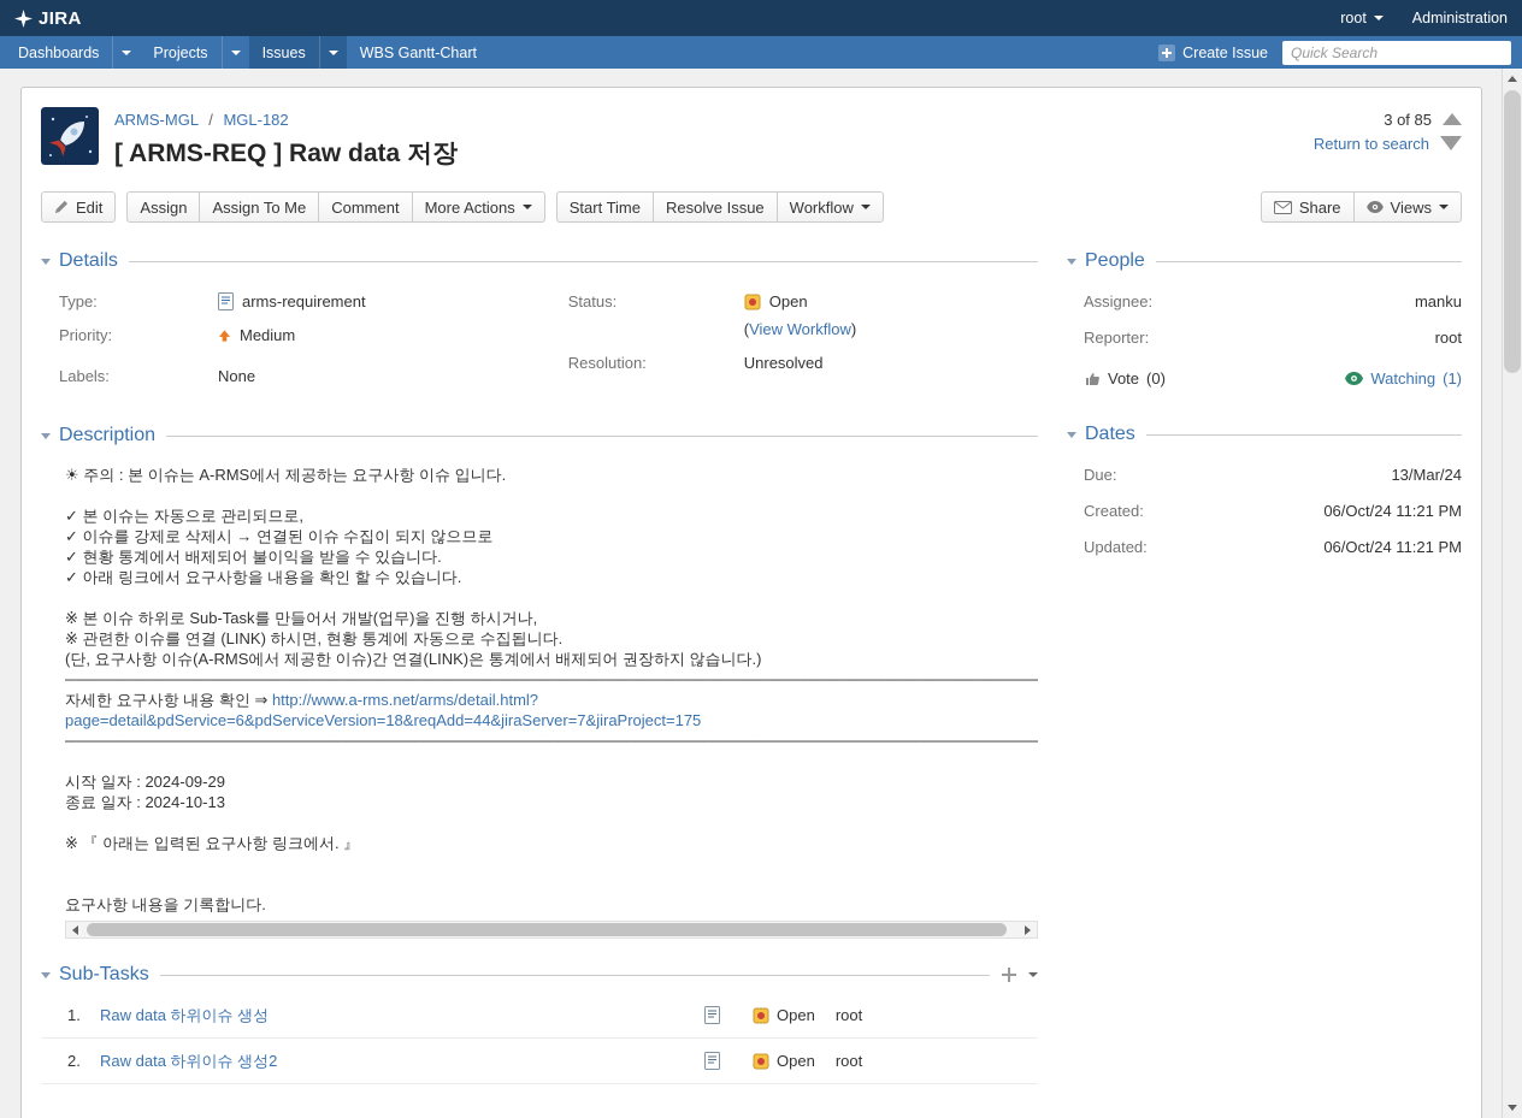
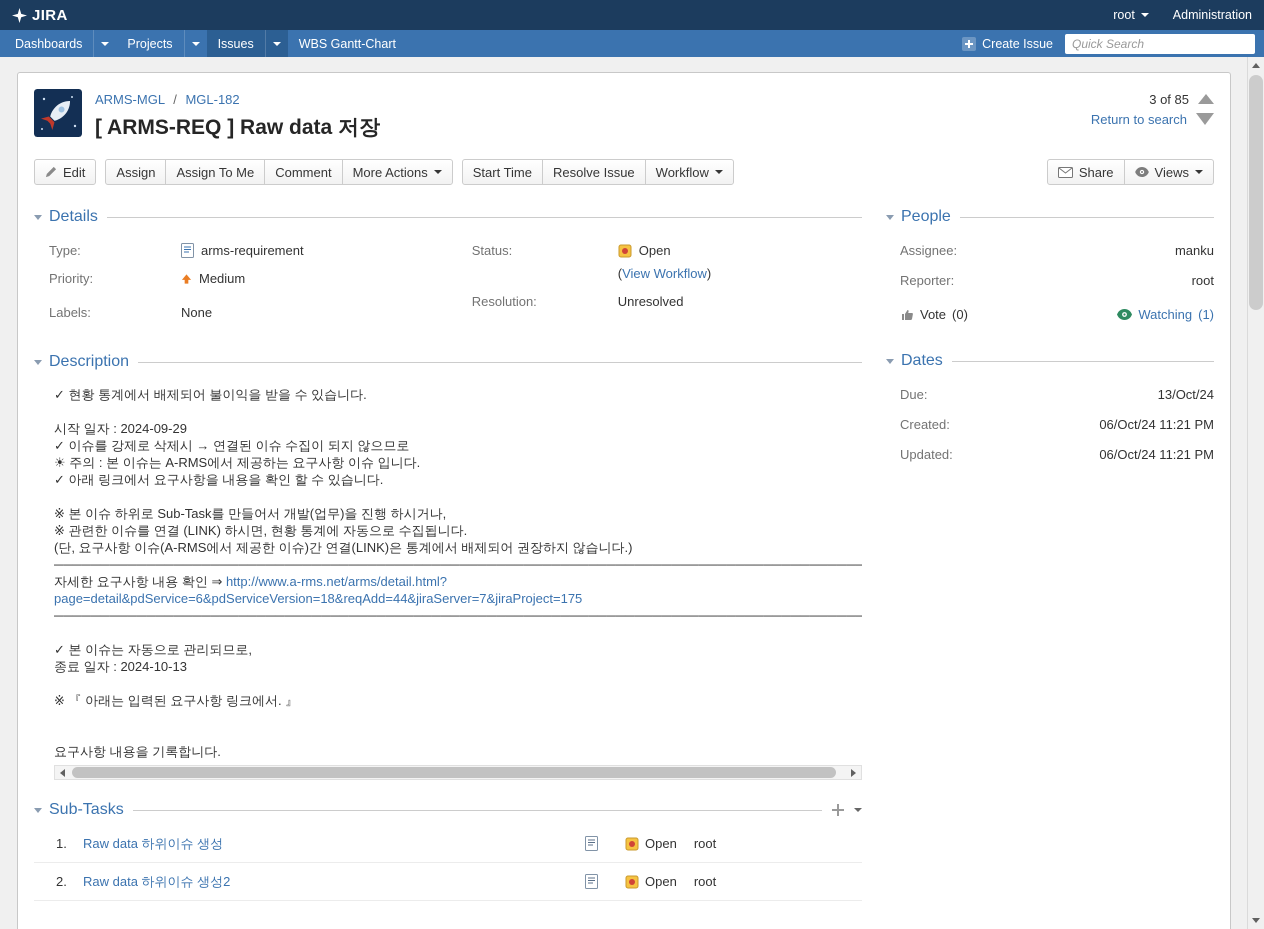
  JIRA
  root
  Administration
  Dashboards
  Projects
  Issues
  WBS Gantt-Chart
  Create Issue
  Quick Search
  ARMS-MGL / MGL-182
  [ ARMS-REQ ] Raw data 저장
  3 of 85
  Return to search
  Edit
  Assign
  Assign To Me
  Comment
  More Actions
  Start Time
  Resolve Issue
  Workflow
  Share
  Views
  Details
  Type:
  arms-requirement
  Priority:
  Medium
  Labels:
  None
  Status:
  Open
  (View Workflow)
  Resolution:
  Unresolved
  Description
- ☀ 주의 : 본 이슈는 A-RMS에서 제공하는 요구사항 이슈 입니다.
+ ✓ 현황 통계에서 배제되어 불이익을 받을 수 있습니다.
- ✓ 본 이슈는 자동으로 관리되므로,
+ 시작 일자 : 2024-09-29
  ✓ 이슈를 강제로 삭제시 → 연결된 이슈 수집이 되지 않으므로
- ✓ 현황 통계에서 배제되어 불이익을 받을 수 있습니다.
+ ☀ 주의 : 본 이슈는 A-RMS에서 제공하는 요구사항 이슈 입니다.
  ✓ 아래 링크에서 요구사항을 내용을 확인 할 수 있습니다.
  ※ 본 이슈 하위로 Sub-Task를 만들어서 개발(업무)을 진행 하시거나,
  ※ 관련한 이슈를 연결 (LINK) 하시면, 현황 통계에 자동으로 수집됩니다.
  (단, 요구사항 이슈(A-RMS에서 제공한 이슈)간 연결(LINK)은 통계에서 배제되어 권장하지 않습니다.)
  ────────────────────────────────────────────────────────────────────────────────────────
  자세한 요구사항 내용 확인 ⇒ http://www.a-rms.net/arms/detail.html?
  page=detail&pdService=6&pdServiceVersion=18&reqAdd=44&jiraServer=7&jiraProject=175
  ────────────────────────────────────────────────────────────────────────────────────────
- 시작 일자 : 2024-09-29
+ ✓ 본 이슈는 자동으로 관리되므로,
  종료 일자 : 2024-10-13
  ※ 『 아래는 입력된 요구사항 링크에서. 』
  요구사항 내용을 기록합니다.
  Sub-Tasks
  1.
  Raw data 하위이슈 생성
  Open
  root
  2.
  Raw data 하위이슈 생성2
  Open
  root
  People
  Assignee:
  manku
  Reporter:
  root
  Vote
  (0)
  Watching
  (1)
  Dates
  Due:
- 13/Mar/24
+ 13/Oct/24
  Created:
  06/Oct/24 11:21 PM
  Updated:
  06/Oct/24 11:21 PM
